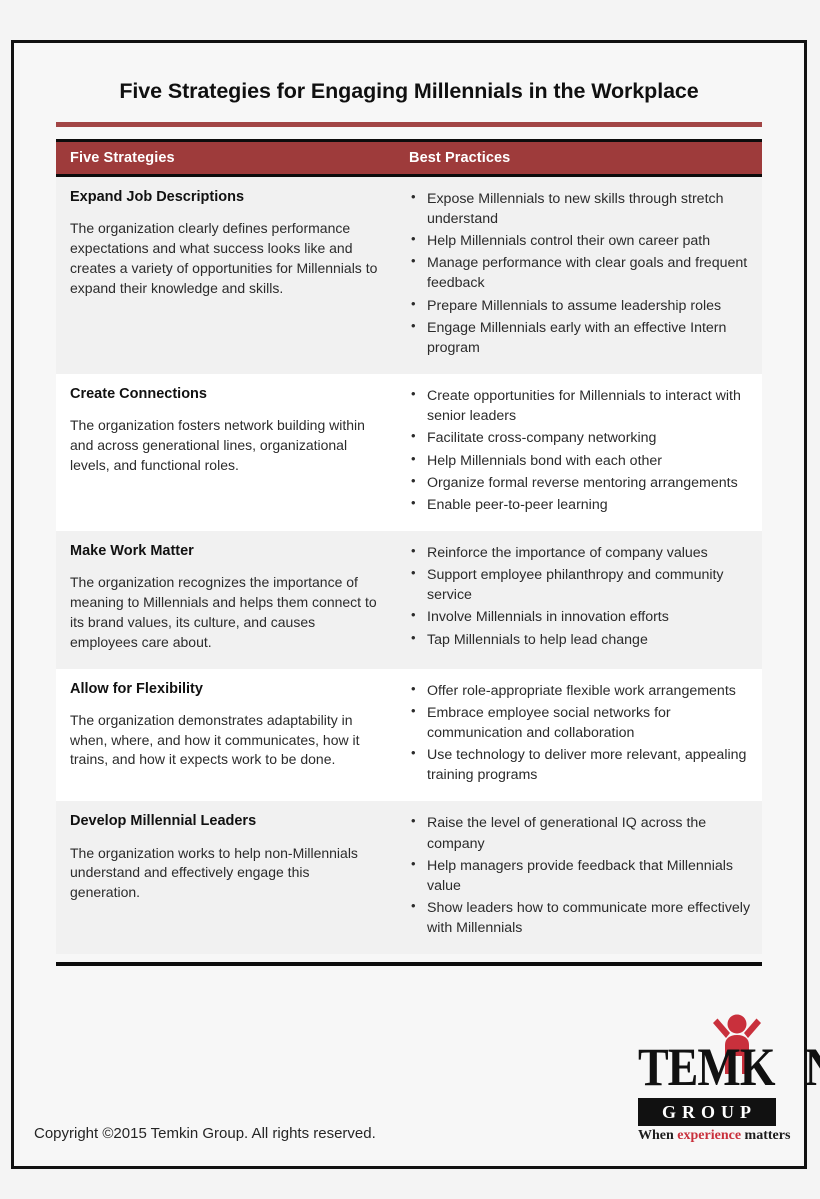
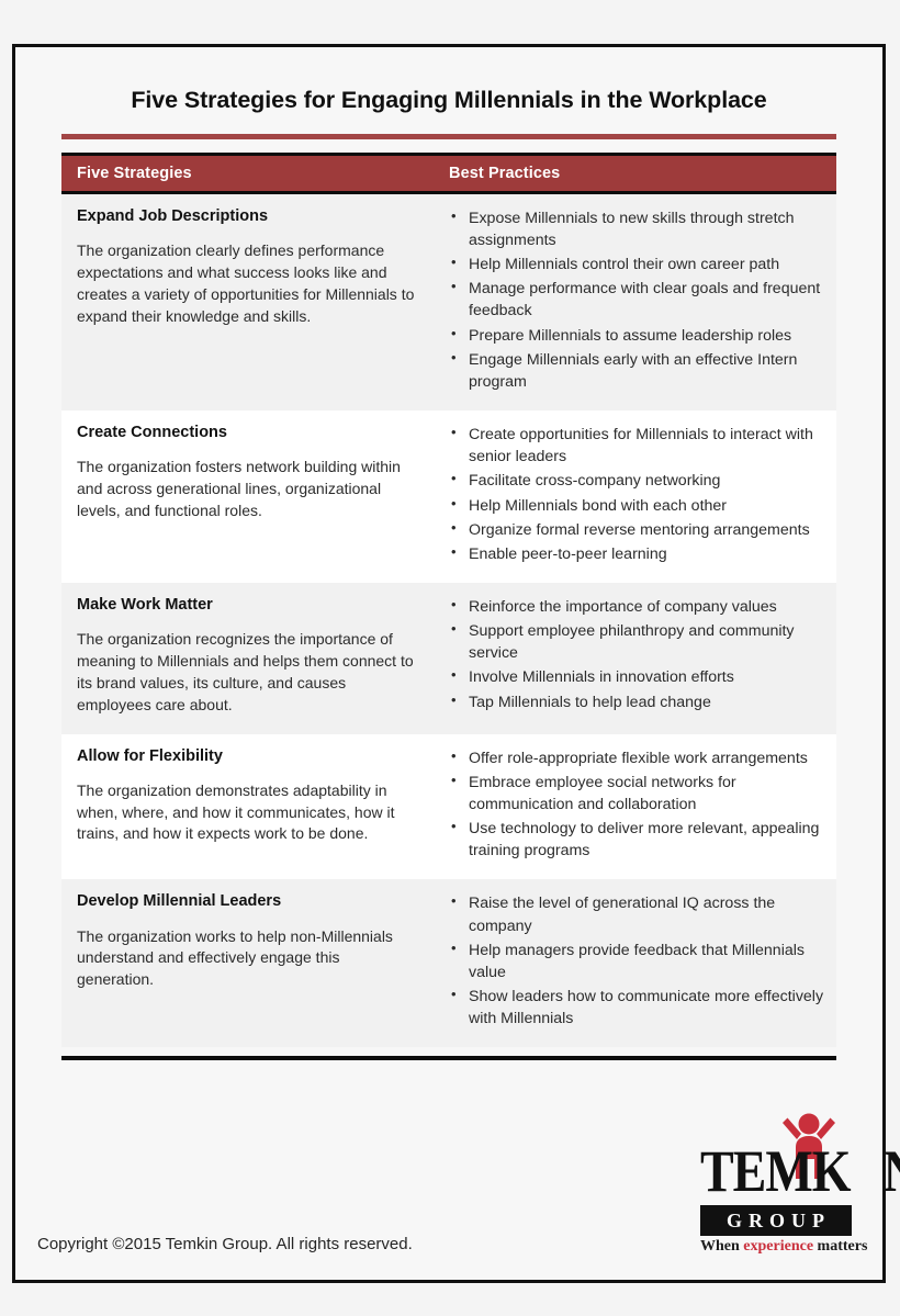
  Five Strategies for Engaging Millennials in the Workplace
  Five Strategies
  Best Practices
  Expand Job Descriptions
  The organization clearly defines performance expectations and what success looks like and creates a variety of opportunities for Millennials to expand their knowledge and skills.
- Expose Millennials to new skills through stretch understand
+ Expose Millennials to new skills through stretch assignments
  Help Millennials control their own career path
  Manage performance with clear goals and frequent feedback
  Prepare Millennials to assume leadership roles
  Engage Millennials early with an effective Intern program
  Create Connections
  The organization fosters network building within and across generational lines, organizational levels, and functional roles.
  Create opportunities for Millennials to interact with senior leaders
  Facilitate cross-company networking
  Help Millennials bond with each other
  Organize formal reverse mentoring arrangements
  Enable peer-to-peer learning
  Make Work Matter
  The organization recognizes the importance of meaning to Millennials and helps them connect to its brand values, its culture, and causes employees care about.
  Reinforce the importance of company values
  Support employee philanthropy and community service
  Involve Millennials in innovation efforts
  Tap Millennials to help lead change
  Allow for Flexibility
  The organization demonstrates adaptability in when, where, and how it communicates, how it trains, and how it expects work to be done.
  Offer role-appropriate flexible work arrangements
  Embrace employee social networks for communication and collaboration
  Use technology to deliver more relevant, appealing training programs
  Develop Millennial Leaders
  The organization works to help non-Millennials understand and effectively engage this generation.
  Raise the level of generational IQ across the company
  Help managers provide feedback that Millennials value
  Show leaders how to communicate more effectively with Millennials
  Copyright ©2015 Temkin Group. All rights reserved.
  TEMK
  GROUP
  When experience matters
